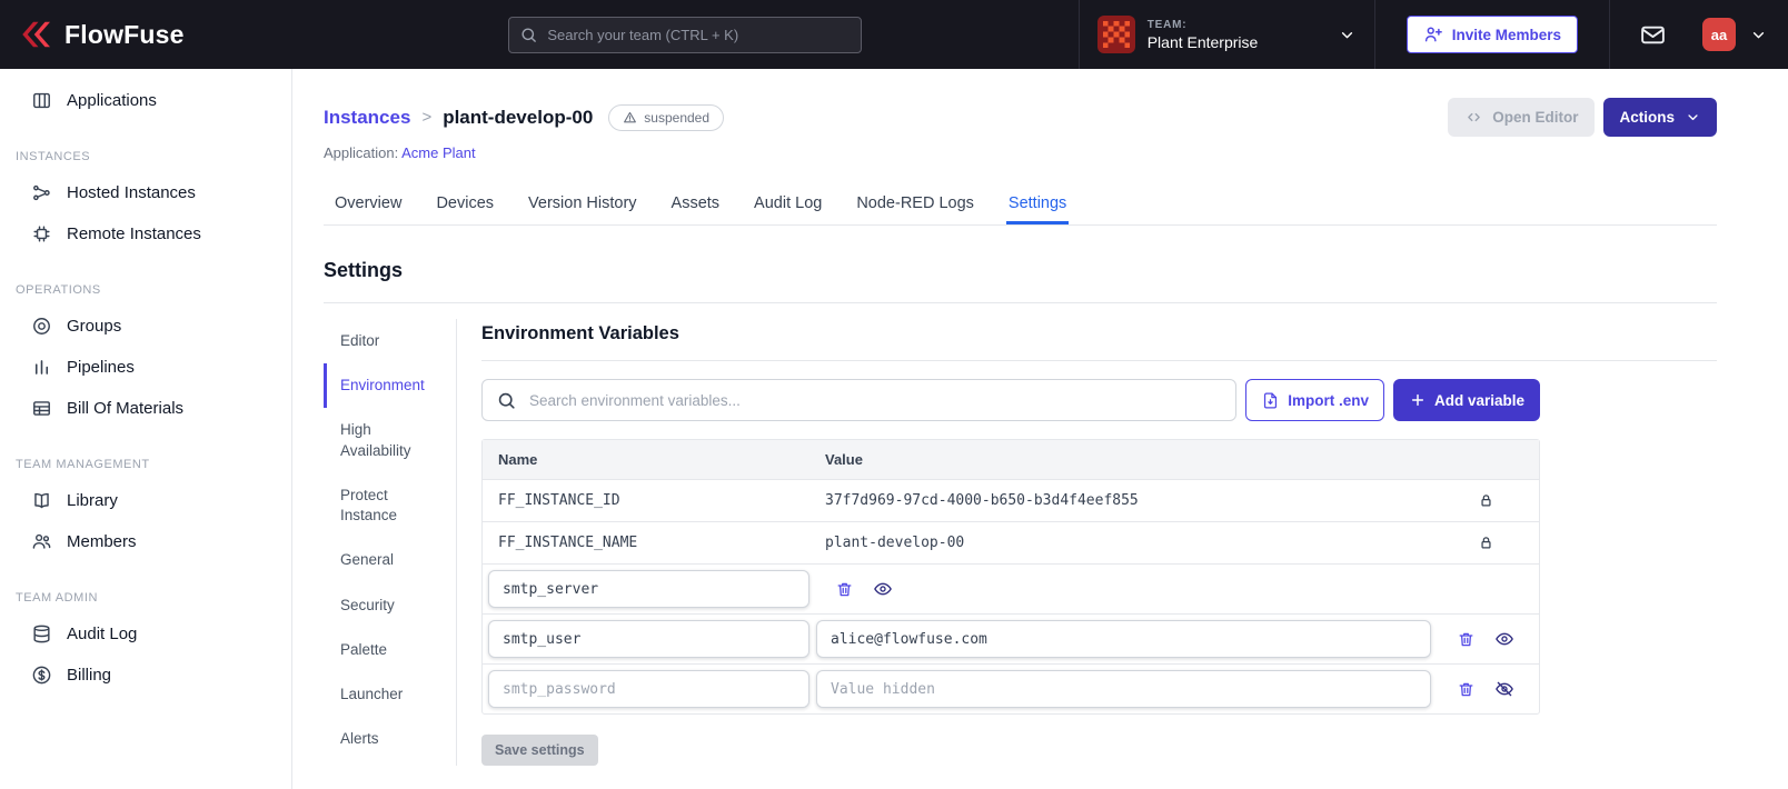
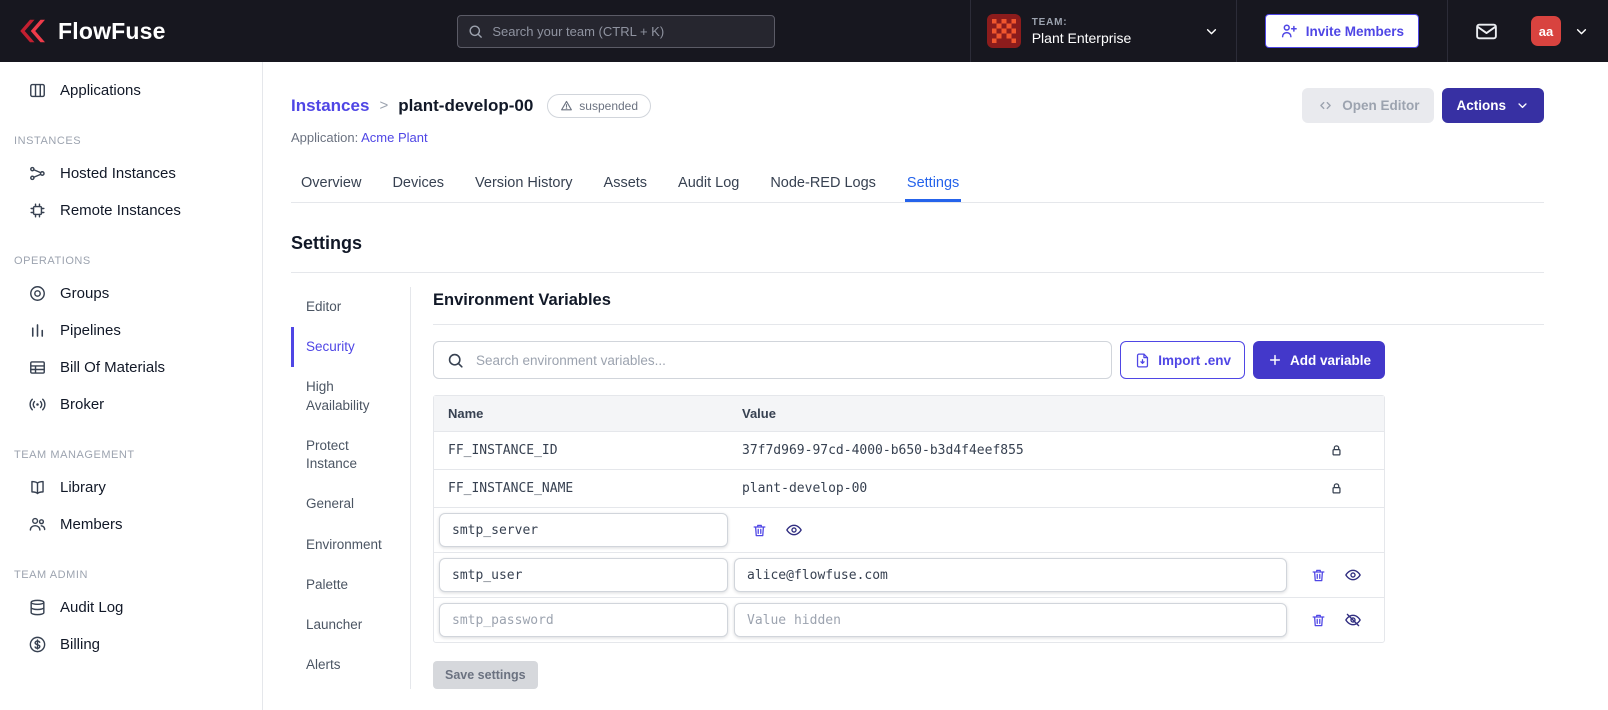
  FlowFuse
  Search your team (CTRL + K)
  TEAM:
  Plant Enterprise
  Invite Members
  aa
  Applications
  INSTANCES
  Hosted Instances
  Remote Instances
  OPERATIONS
  Groups
  Pipelines
  Bill Of Materials
+ Broker
  TEAM MANAGEMENT
  Library
  Members
  TEAM ADMIN
  Audit Log
  Billing
  Instances
  >
  plant-develop-00
  suspended
  Open Editor
  Actions
  Application: Acme Plant
  Overview
  Devices
  Version History
  Assets
  Audit Log
  Node-RED Logs
  Settings
  Settings
  Editor
- Environment
+ Security
  High Availability
  Protect Instance
  General
- Security
+ Environment
  Palette
  Launcher
  Alerts
  Environment Variables
  Search environment variables...
  Import .env
  Add variable
  Name
  Value
  FF_INSTANCE_ID
  37f7d969-97cd-4000-b650-b3d4f4eef855
  FF_INSTANCE_NAME
  plant-develop-00
  smtp_server
  smtp_user
  alice@flowfuse.com
  smtp_password
  Value hidden
  Save settings
